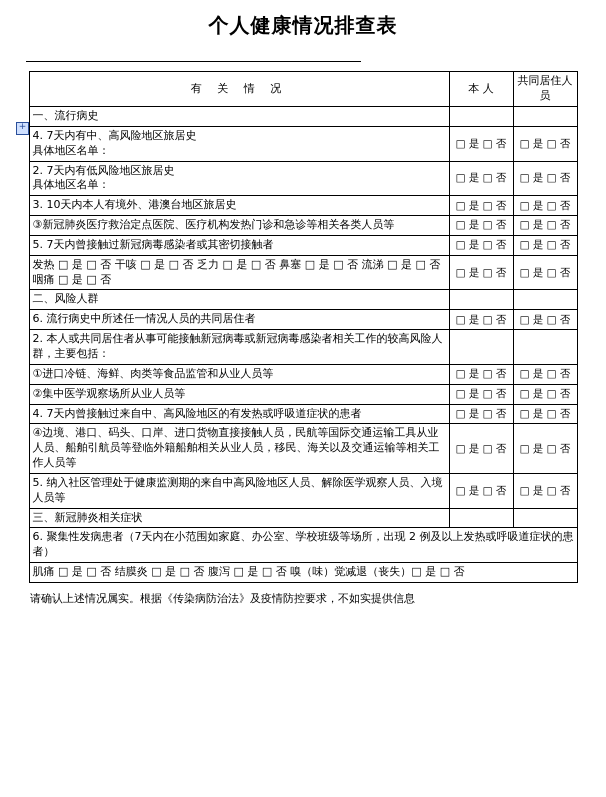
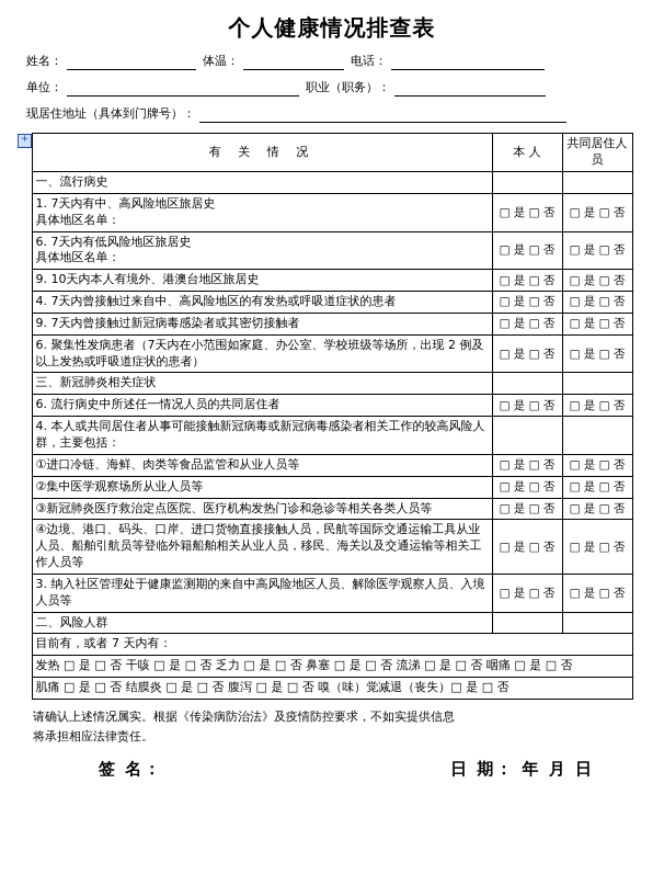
  +
  个人健康情况排查表
+ 姓名：
+ 体温：
+ 电话：
+ 单位：
+ 职业（职务）：
+ 现居住地址（具体到门牌号）：
  有 关 情 况	本 人	共同居住人员
  一、流行病史
- 4. 7天内有中、高风险地区旅居史 具体地区名单：	□ 是 □ 否	□ 是 □ 否
+ 1. 7天内有中、高风险地区旅居史 具体地区名单：	□ 是 □ 否	□ 是 □ 否
- 2. 7天内有低风险地区旅居史 具体地区名单：	□ 是 □ 否	□ 是 □ 否
+ 6. 7天内有低风险地区旅居史 具体地区名单：	□ 是 □ 否	□ 是 □ 否
- 3. 10天内本人有境外、港澳台地区旅居史	□ 是 □ 否	□ 是 □ 否
+ 9. 10天内本人有境外、港澳台地区旅居史	□ 是 □ 否	□ 是 □ 否
- ③新冠肺炎医疗救治定点医院、医疗机构发热门诊和急诊等相关各类人员等	□ 是 □ 否	□ 是 □ 否
+ 4. 7天内曾接触过来自中、高风险地区的有发热或呼吸道症状的患者	□ 是 □ 否	□ 是 □ 否
- 5. 7天内曾接触过新冠病毒感染者或其密切接触者	□ 是 □ 否	□ 是 □ 否
+ 9. 7天内曾接触过新冠病毒感染者或其密切接触者	□ 是 □ 否	□ 是 □ 否
- 发热 □ 是 □ 否 干咳 □ 是 □ 否 乏力 □ 是 □ 否 鼻塞 □ 是 □ 否 流涕 □ 是 □ 否 咽痛 □ 是 □ 否	□ 是 □ 否	□ 是 □ 否
+ 6. 聚集性发病患者（7天内在小范围如家庭、办公室、学校班级等场所，出现 2 例及以上发热或呼吸道症状的患者）	□ 是 □ 否	□ 是 □ 否
- 二、风险人群
+ 三、新冠肺炎相关症状
  6. 流行病史中所述任一情况人员的共同居住者	□ 是 □ 否	□ 是 □ 否
- 2. 本人或共同居住者从事可能接触新冠病毒或新冠病毒感染者相关工作的较高风险人群，主要包括：
+ 4. 本人或共同居住者从事可能接触新冠病毒或新冠病毒感染者相关工作的较高风险人群，主要包括：
  ①进口冷链、海鲜、肉类等食品监管和从业人员等	□ 是 □ 否	□ 是 □ 否
  ②集中医学观察场所从业人员等	□ 是 □ 否	□ 是 □ 否
- 4. 7天内曾接触过来自中、高风险地区的有发热或呼吸道症状的患者	□ 是 □ 否	□ 是 □ 否
+ ③新冠肺炎医疗救治定点医院、医疗机构发热门诊和急诊等相关各类人员等	□ 是 □ 否	□ 是 □ 否
  ④边境、港口、码头、口岸、进口货物直接接触人员，民航等国际交通运输工具从业人员、船舶引航员等登临外籍船舶相关从业人员，移民、海关以及交通运输等相关工作人员等	□ 是 □ 否	□ 是 □ 否
- 5. 纳入社区管理处于健康监测期的来自中高风险地区人员、解除医学观察人员、入境人员等	□ 是 □ 否	□ 是 □ 否
+ 3. 纳入社区管理处于健康监测期的来自中高风险地区人员、解除医学观察人员、入境人员等	□ 是 □ 否	□ 是 □ 否
- 三、新冠肺炎相关症状
+ 二、风险人群
+ 目前有，或者 7 天内有：
- 6. 聚集性发病患者（7天内在小范围如家庭、办公室、学校班级等场所，出现 2 例及以上发热或呼吸道症状的患者）
+ 发热 □ 是 □ 否 干咳 □ 是 □ 否 乏力 □ 是 □ 否 鼻塞 □ 是 □ 否 流涕 □ 是 □ 否 咽痛 □ 是 □ 否
  肌痛 □ 是 □ 否 结膜炎 □ 是 □ 否 腹泻 □ 是 □ 否 嗅（味）觉减退（丧失）□ 是 □ 否
  请确认上述情况属实。根据《传染病防治法》及疫情防控要求，不如实提供信息
+ 将承担相应法律责任。
+ 签 名：
+ 日 期： 年 月 日
